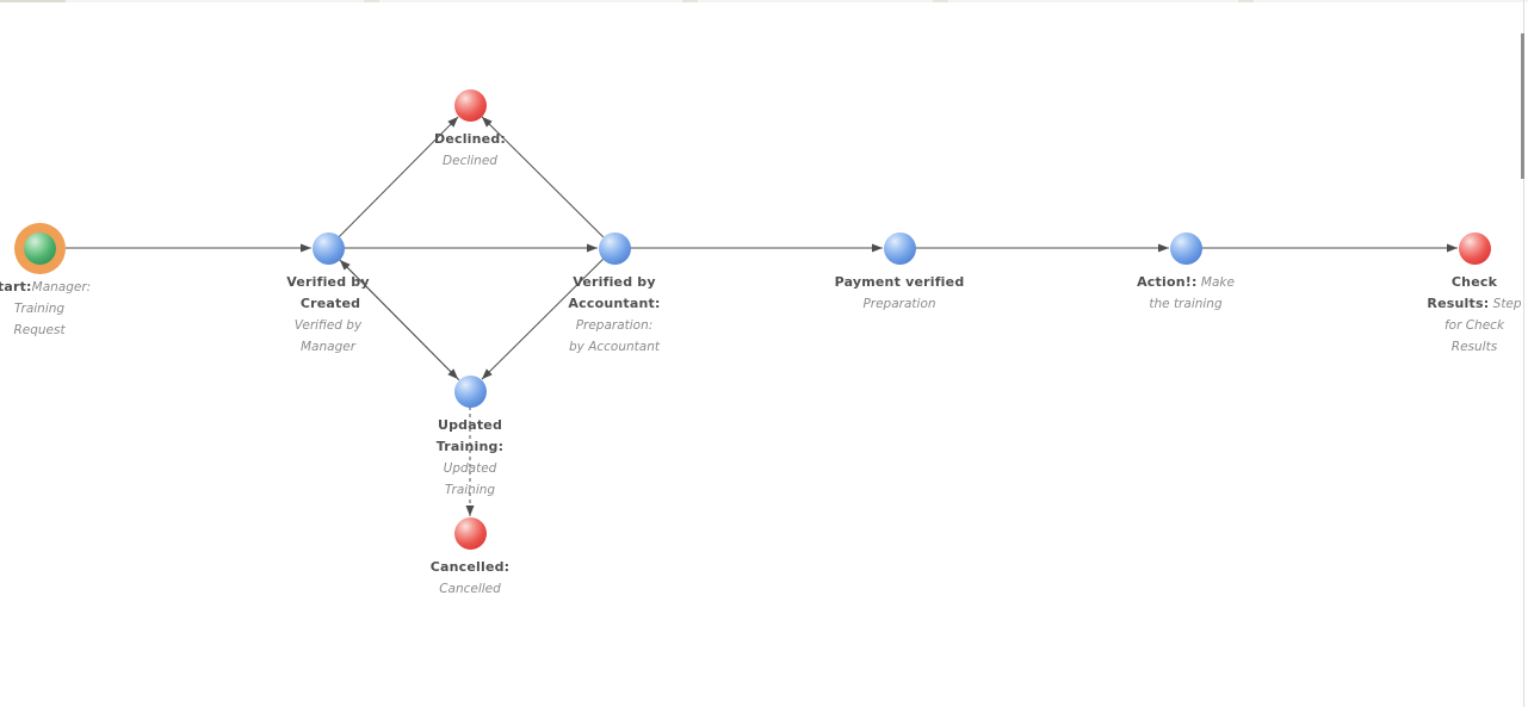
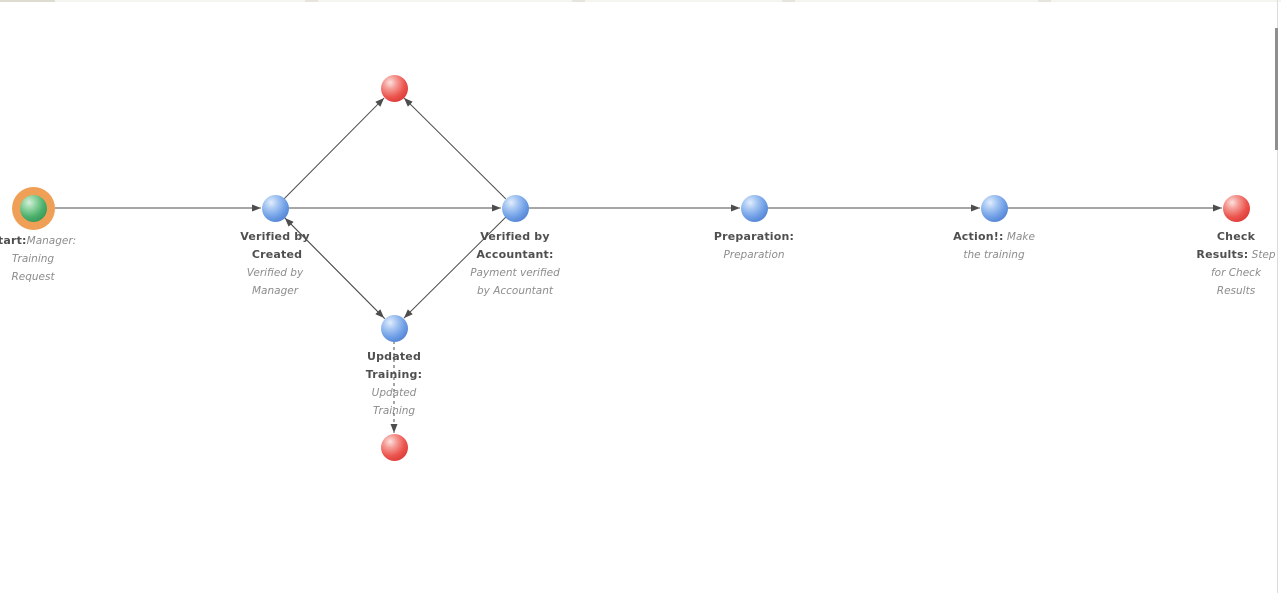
  tart:Manager:
  Training
  Request
  Verified by
  Created
  Verified by
  Manager
- Declined:
- Declined
  Verified by
  Accountant:
- Preparation:
+ Payment verified
  by Accountant
  Updated
  Training:
  Updated
  Training
- Cancelled:
- Cancelled
- Payment verified
+ Preparation:
  Preparation
  Action!: Make
  the training
  Check
  Results: Step
  for Check
  Results
